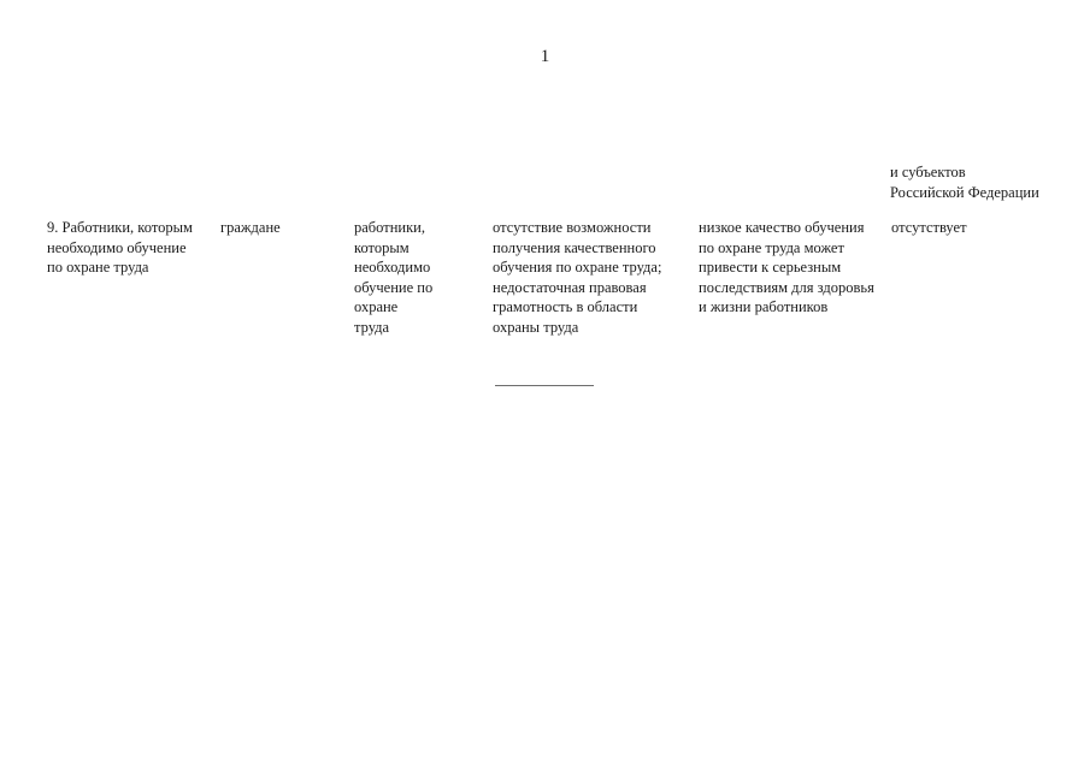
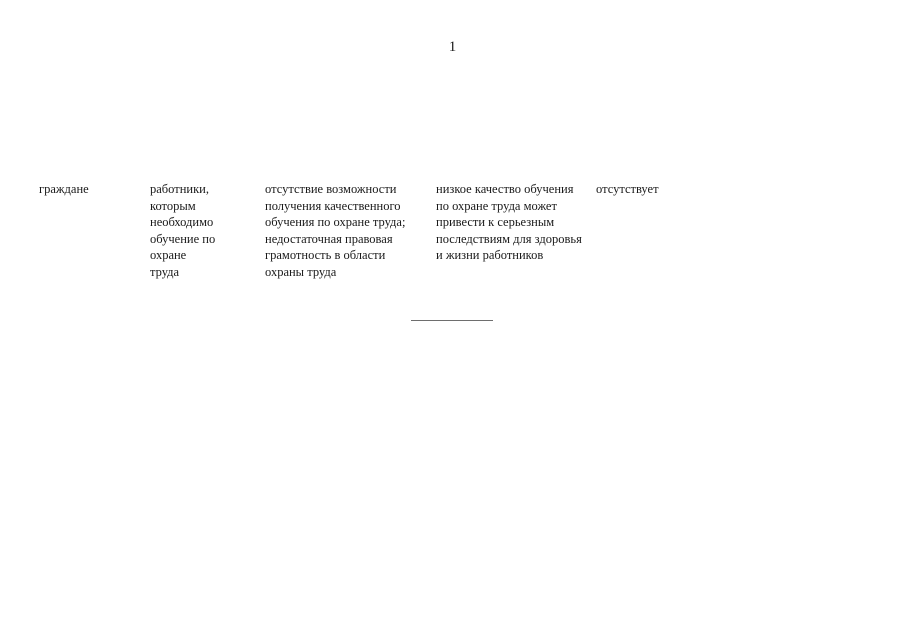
  1
- и субъектов
- Российской Федерации
- 9. Работники, которым
- необходимо обучение
- по охране труда
  граждане
  работники, которым
  необходимо
  обучение по охране
  труда
  отсутствие возможности
  получения качественного
  обучения по охране труда;
  недостаточная правовая
  грамотность в области
  охраны труда
  низкое качество обучения
  по охране труда может
  привести к серьезным
  последствиям для здоровья
  и жизни работников
  отсутствует
